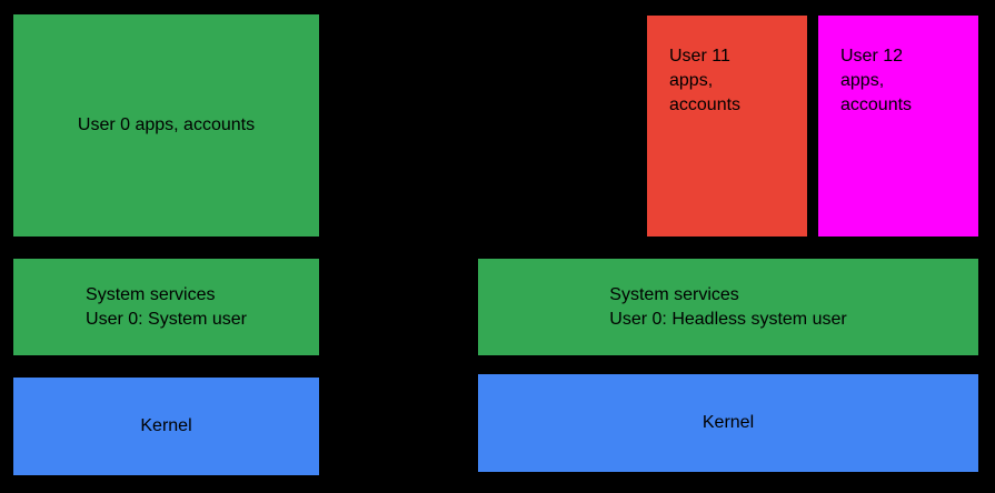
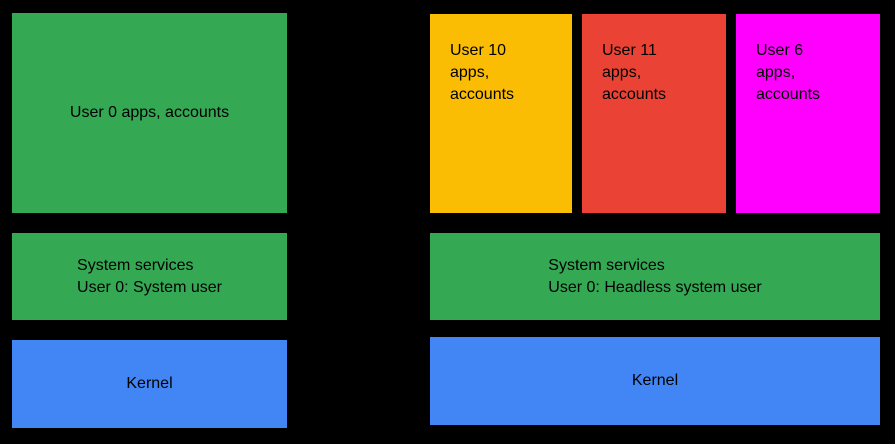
  User 0 apps, accounts
  System services
  User 0: System user
  Kernel
+ User 10 apps, accounts
  User 11 apps, accounts
- User 12 apps, accounts
+ User 6 apps, accounts
  System services
  User 0: Headless system user
  Kernel
